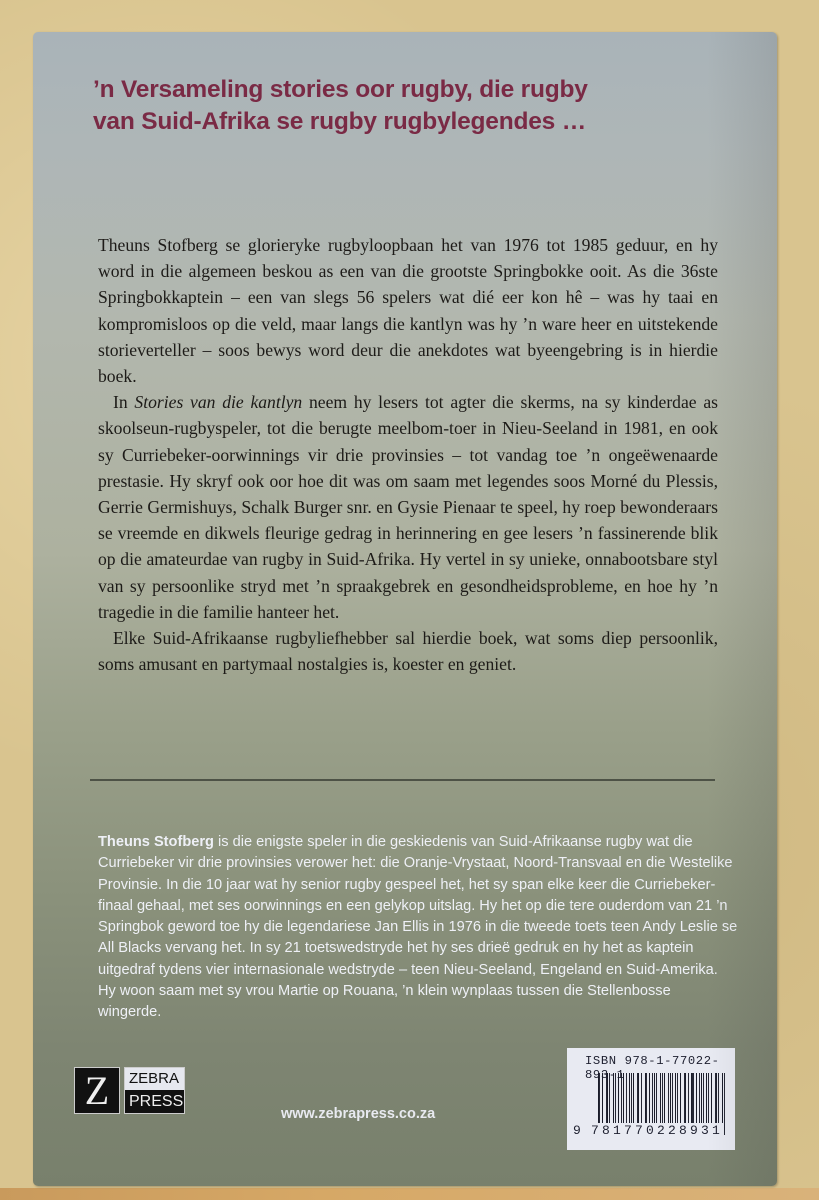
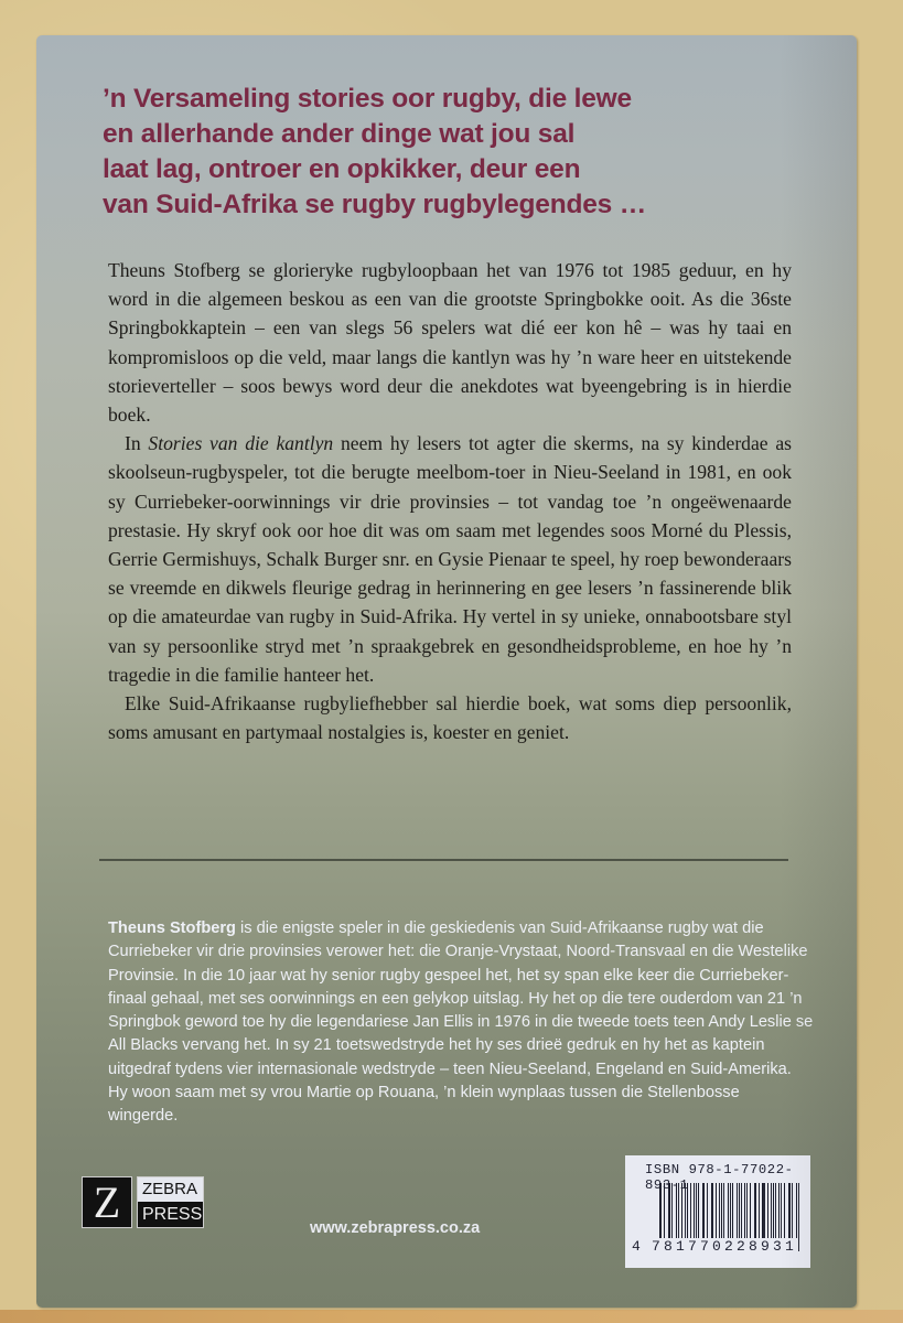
- ’n Versameling stories oor rugby, die rugby
+ ’n Versameling stories oor rugby, die lewe
+ en allerhande ander dinge wat jou sal
+ laat lag, ontroer en opkikker, deur een
  van Suid-Afrika se rugby rugbylegendes …
  Theuns Stofberg se glorieryke rugbyloopbaan het van 1976 tot 1985 geduur, en h word in die algemeen beskou as een van die grootste Springbokke ooit. As die 36s Springbokkaptein – een van slegs 56 spelers wat dié eer kon hê – was hy taai e kompromisloos op die veld, maar langs die kantlyn was hy ’n ware heer en uitstekend storieverteller – soos bewys word deur die anekdotes wat byeengebring is in hierd boek.
  In Stories van die kantlyn neem hy lesers tot agter die skerms, na sy kinderdae skoolseun-rugbyspeler, tot die berugte meelbom-toer in Nieu-Seeland in 1981, en oo sy Curriebeker-oorwinnings vir drie provinsies – tot vandag toe ’n ongeëwenaard prestasie. Hy skryf ook oor hoe dit was om saam met legendes soos Morné du Plessi Gerrie Germishuys, Schalk Burger snr. en Gysie Pienaar te speel, hy roep bewonderaa se vreemde en dikwels fleurige gedrag in herinnering en gee lesers ’n fassinerende bl op die amateurdae van rugby in Suid-Afrika. Hy vertel in sy unieke, onnabootsbare st van sy persoonlike stryd met ’n spraakgebrek en gesondheidsprobleme, en hoe hy tragedie in die familie hanteer het.
  Elke Suid-Afrikaanse rugbyliefhebber sal hierdie boek, wat soms diep persoonli soms amusant en partymaal nostalgies is, koester en geniet.
  Theuns Stofberg is die enigste speler in die geskiedenis van Suid-Afrikaanse rugby wat die Curriebeker vir drie provinsies verower het: die Oranje-Vrystaat, Noord-Transvaal en die West Provinsie. In die 10 jaar wat hy senior rugby gespeel het, het sy span elke keer die Curriebekefinaal gehaal, met ses oorwinnings en een gelykop uitslag. Hy het op die tere ouderdom van 2 Springbok geword toe hy die legendariese Jan Ellis in 1976 in die tweede toets teen Andy Lesl All Blacks vervang het. In sy 21 toetswedstryde het hy ses drieë gedruk en hy het as kaptein uitgedraf tydens vier internasionale wedstryde – teen Nieu-Seeland, Engeland en Suid-Amerik Hy woon saam met sy vrou Martie op Rouana, ’n klein wynplaas tussen die Stellenbosse wingerde.
  Z
  ZEBRA
  PRESS
  www.zebrapress.co.za
  ISBN 978-1-770289
- 9 7817702289
+ 4 7817702289
